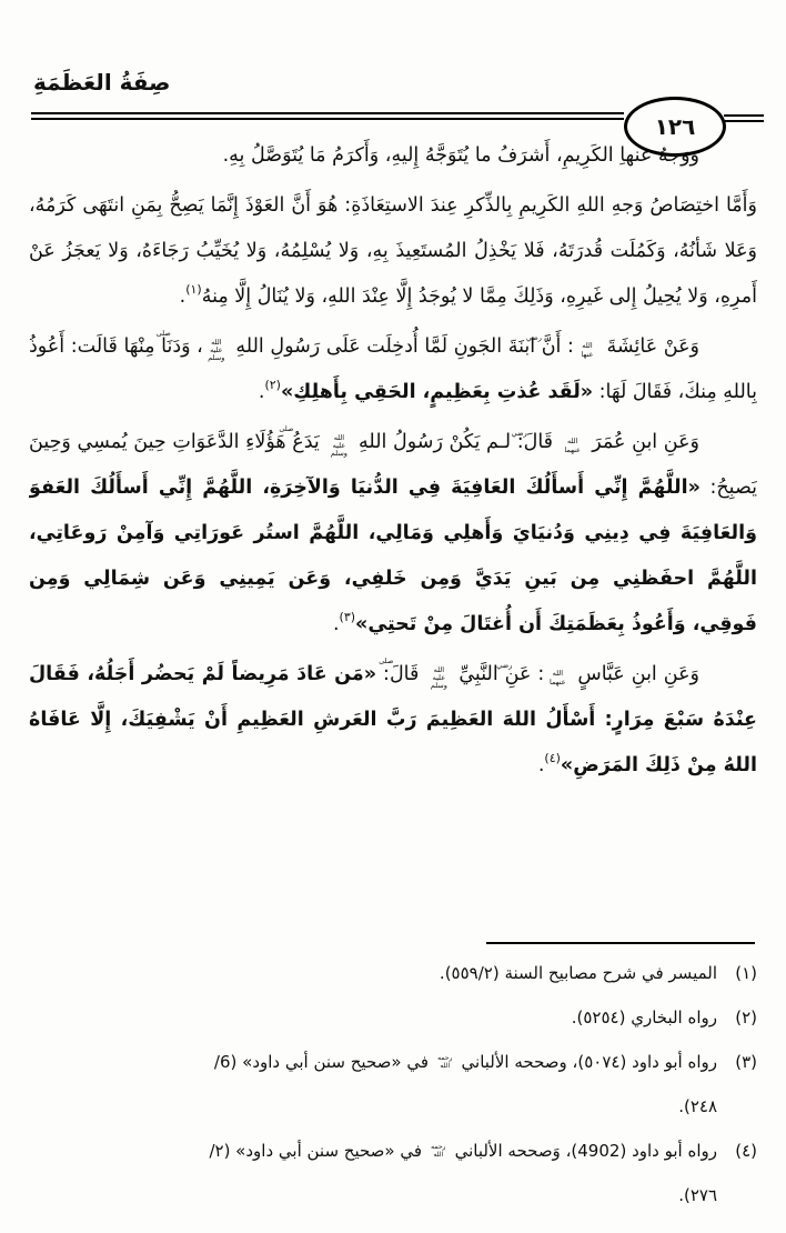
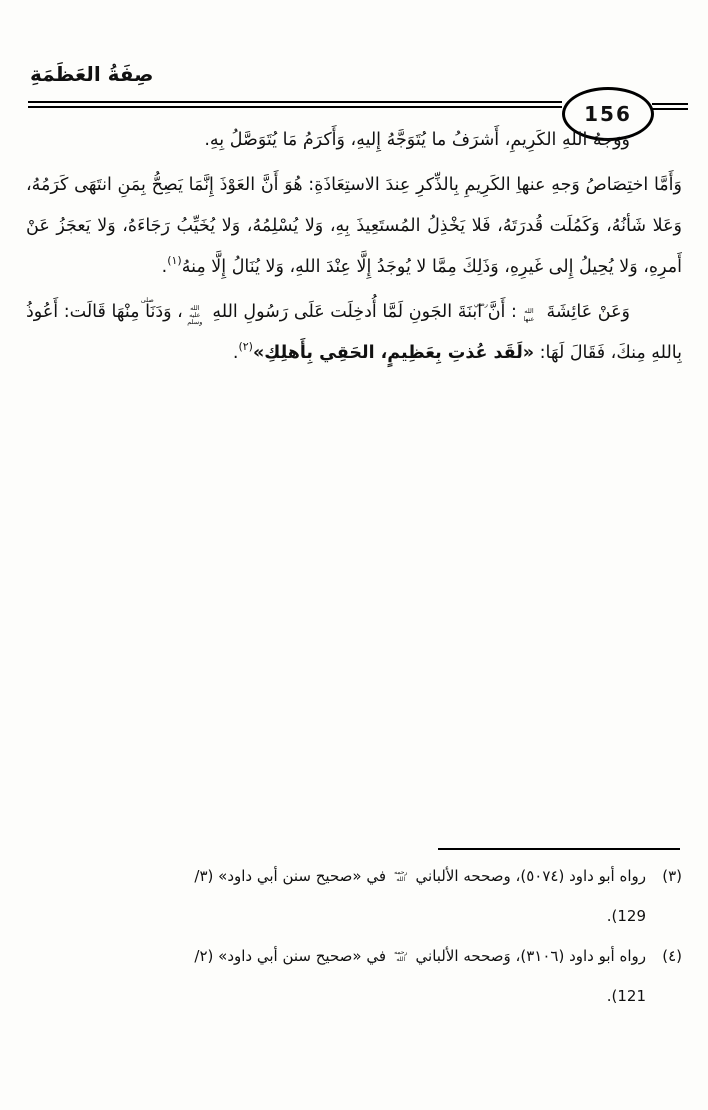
  صِفَةُ العَظَمَةِ
- ١٢٦
+ 156
- وَوَجهُ عنهاِ الكَرِيمِ، أَشرَفُ ما يُتَوَجَّهُ إِليهِ، وَأَكرَمُ مَا يُتَوَصَّلُ بِهِ.
+ وَوَجهُ اللهِ الكَرِيمِ، أَشرَفُ ما يُتَوَجَّهُ إِليهِ، وَأَكرَمُ مَا يُتَوَصَّلُ بِهِ.
- وَأَمَّا اختِصَاصُ وَجهِ اللهِ الكَرِيمِ بِالذِّكرِ عِندَ الاستِعَاذَةِ: هُوَ أَنَّ العَوْذَ إِنَّمَا يَصِحُّ بِمَنِ انتَهَى كَرَمُهُ، وَعَلا شَأنُهُ، وَكَمُلَت قُدرَتَهُ، فَلا يَخْذِلُ المُستَعِيذَ بِهِ، وَلا يُسْلِمُهُ، وَلا يُخَيِّبُ رَجَاءَهُ، وَلا يَعجَزُ عَنْ أَمرِهِ، وَلا يُحِيلُ إِلى غَيرِهِ، وَذَلِكَ مِمَّا لا يُوجَدُ إِلَّا عِنْدَ اللهِ، وَلا يُنَالُ إِلَّا مِنهُ(١).
+ وَأَمَّا اختِصَاصُ وَجهِ عنهاِ الكَرِيمِ بِالذِّكرِ عِندَ الاستِعَاذَةِ: هُوَ أَنَّ العَوْذَ إِنَّمَا يَصِحُّ بِمَنِ انتَهَى كَرَمُهُ، وَعَلا شَأنُهُ، وَكَمُلَت قُدرَتَهُ، فَلا يَخْذِلُ المُستَعِيذَ بِهِ، وَلا يُسْلِمُهُ، وَلا يُخَيِّبُ رَجَاءَهُ، وَلا يَعجَزُ عَنْ أَمرِهِ، وَلا يُحِيلُ إِلى غَيرِهِ، وَذَلِكَ مِمَّا لا يُوجَدُ إِلَّا عِنْدَ اللهِ، وَلا يُنَالُ إِلَّا مِنهُ(١).
  وَعَنْ عَائِشَةَ رضي الله عنها: أَنَّ ابنَةَ الجَونِ لَمَّا أُدخِلَت عَلَى رَسُولِ اللهِ صلى الله عليه وسلم، وَدَنَا مِنْهَا قَالَت: أَعُوذُ بِاللهِ مِنكَ، فَقَالَ لَهَا: «لَقَد عُذتِ بِعَظِيمٍ، الحَقِي بِأَهلِكِ»(٢).
- وَعَنِ ابنِ عُمَرَ رضي الله عنهما قَالَ: لـم يَكُنْ رَسُولُ اللهِ صلى الله عليه وسلم يَدَعُ هَؤُلَاءِ الدَّعَوَاتِ حِينَ يُمسِي وَحِينَ يَصبِحُ: «اللَّهُمَّ إِنِّي أَسأَلُكَ العَافِيَةَ فِي الدُّنيَا وَالآخِرَةِ، اللَّهُمَّ إِنِّي أَسأَلُكَ العَفوَ وَالعَافِيَةَ فِي دِينِي وَدُنيَايَ وَأَهلِي وَمَالِي، اللَّهُمَّ استُر عَورَاتِي وَآمِنْ رَوعَاتِي، اللَّهُمَّ احفَظنِي مِن بَينِ يَدَيَّ وَمِن خَلفِي، وَعَن يَمِينِي وَعَن شِمَالِي وَمِن فَوقِي، وَأَعُوذُ بِعَظَمَتِكَ أَن أُغتَالَ مِنْ تَحتِي»(٣).
- وَعَنِ ابنِ عَبَّاسٍ رضي الله عنهما: عَنِ النَّبِيِّ صلى الله عليه وسلم قَالَ: «مَن عَادَ مَرِيضاً لَمْ يَحضُر أَجَلُهُ، فَقَالَ عِنْدَهُ سَبْعَ مِرَارٍ: أَسْأَلُ اللهَ العَظِيمَ رَبَّ العَرشِ العَظِيمِ أَنْ يَشْفِيَكَ، إِلَّا عَافَاهُ اللهُ مِنْ ذَلِكَ المَرَضِ»(٤).
- (١)
- الميسر في شرح مصابيح السنة (٥٥٩/٢).
- (٢)
- رواه البخاري (٥٢٥٤).
  (٣)
- رواه أبو داود (٥٠٧٤)، وصححه الألباني في «صحيح سنن أبي داود» (6/
+ رواه أبو داود (٥٠٧٤)، وصححه الألباني في «صحيح سنن أبي داود» (٣/
- ٢٤٨).
+ 129).
  (٤)
- رواه أبو داود (4902)، وَصححه الألباني في «صحيح سنن أبي داود» (٢/
+ رواه أبو داود (٣١٠٦)، وَصححه الألباني في «صحيح سنن أبي داود» (٢/
- ٢٧٦).
+ 121).
